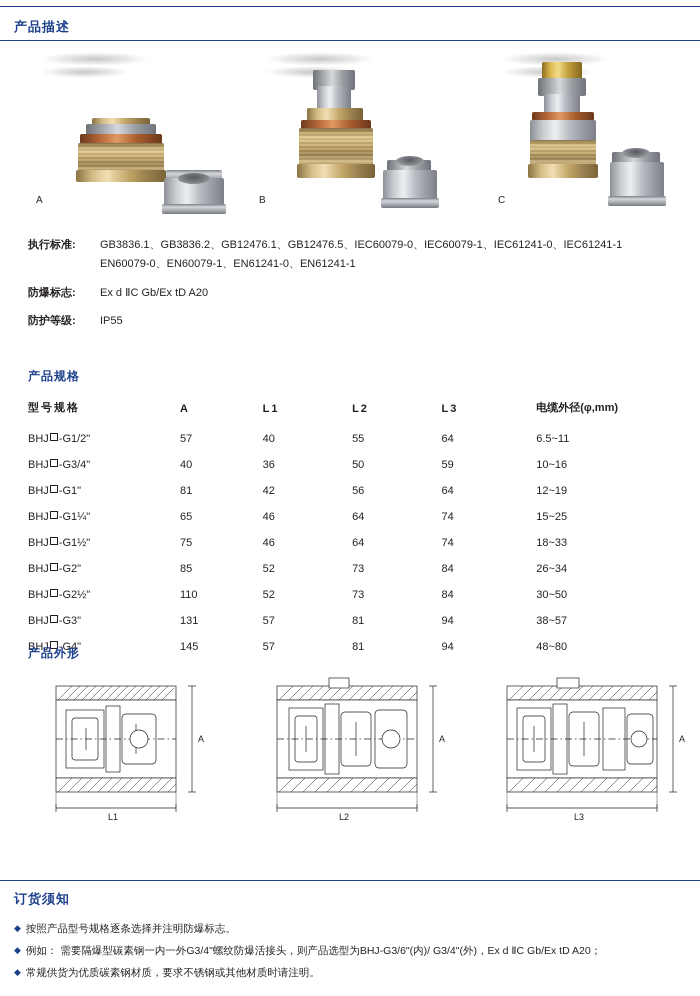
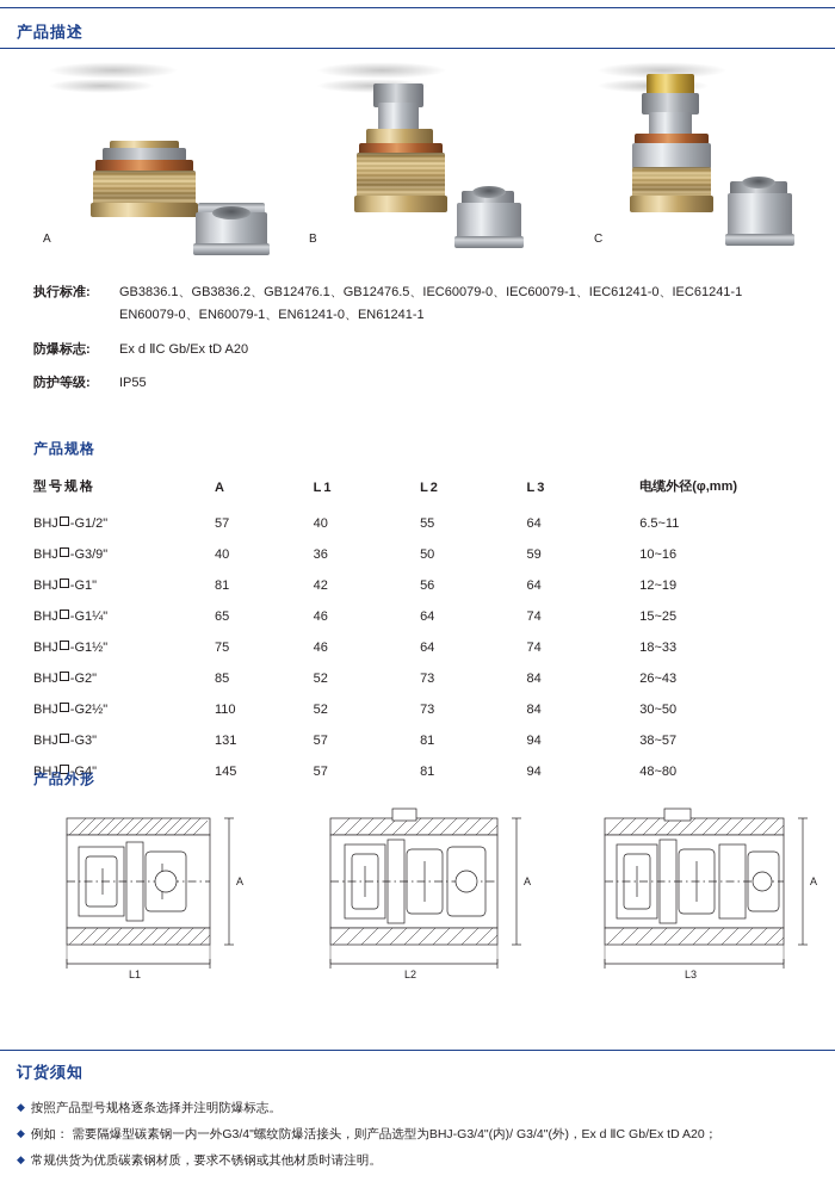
  产品描述
  A
  B
  C
  执行标准:
  GB3836.1、GB3836.2、GB12476.1、GB12476.5、IEC60079-0、IEC60079-1、IEC61241-0、IEC61241-1
  EN60079-0、EN60079-1、EN61241-0、EN61241-1
  防爆标志:
  Ex d ⅡC Gb/Ex tD A20
  防护等级:
  IP55
  产品规格
  型号规格	A	L1	L2	L3	电缆外径(φ,mm)
  BHJ -G1/2"	57	40	55	64	6.5~11
- BHJ -G3/4"	40	36	50	59	10~16
+ BHJ -G3/9"	40	36	50	59	10~16
  BHJ -G1"	81	42	56	64	12~19
  BHJ -G1¼"	65	46	64	74	15~25
  BHJ -G1½"	75	46	64	74	18~33
- BHJ -G2"	85	52	73	84	26~34
+ BHJ -G2"	85	52	73	84	26~43
  BHJ -G2½"	110	52	73	84	30~50
  BHJ -G3"	131	57	81	94	38~57
  BHJ -G4"	145	57	81	94	48~80
  产品外形
  A
  L1
  A
  L2
  A
  L3
  订货须知
  ◆ 按照产品型号规格逐条选择并注明防爆标志。
- ◆ 例如： 需要隔爆型碳素钢一内一外G3/4"螺纹防爆活接头，则产品选型为BHJ-G3/6"(内)/ G3/4"(外)，Ex d ⅡC Gb/Ex tD A20；
+ ◆ 例如： 需要隔爆型碳素钢一内一外G3/4"螺纹防爆活接头，则产品选型为BHJ-G3/4"(内)/ G3/4"(外)，Ex d ⅡC Gb/Ex tD A20；
  ◆ 常规供货为优质碳素钢材质，要求不锈钢或其他材质时请注明。
